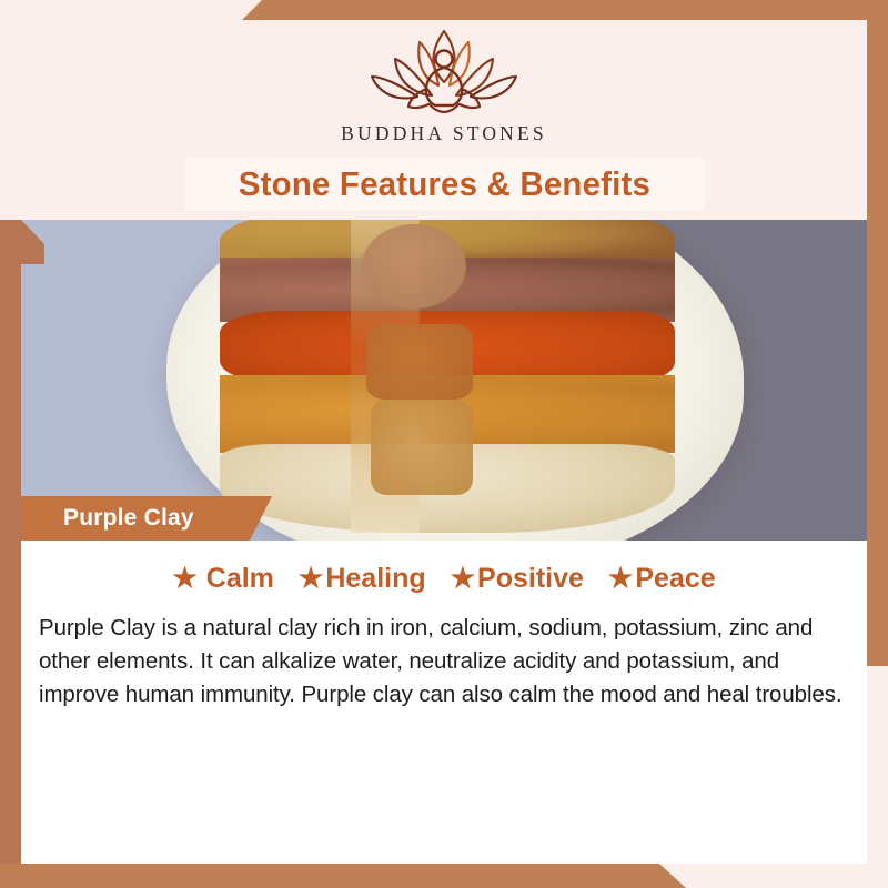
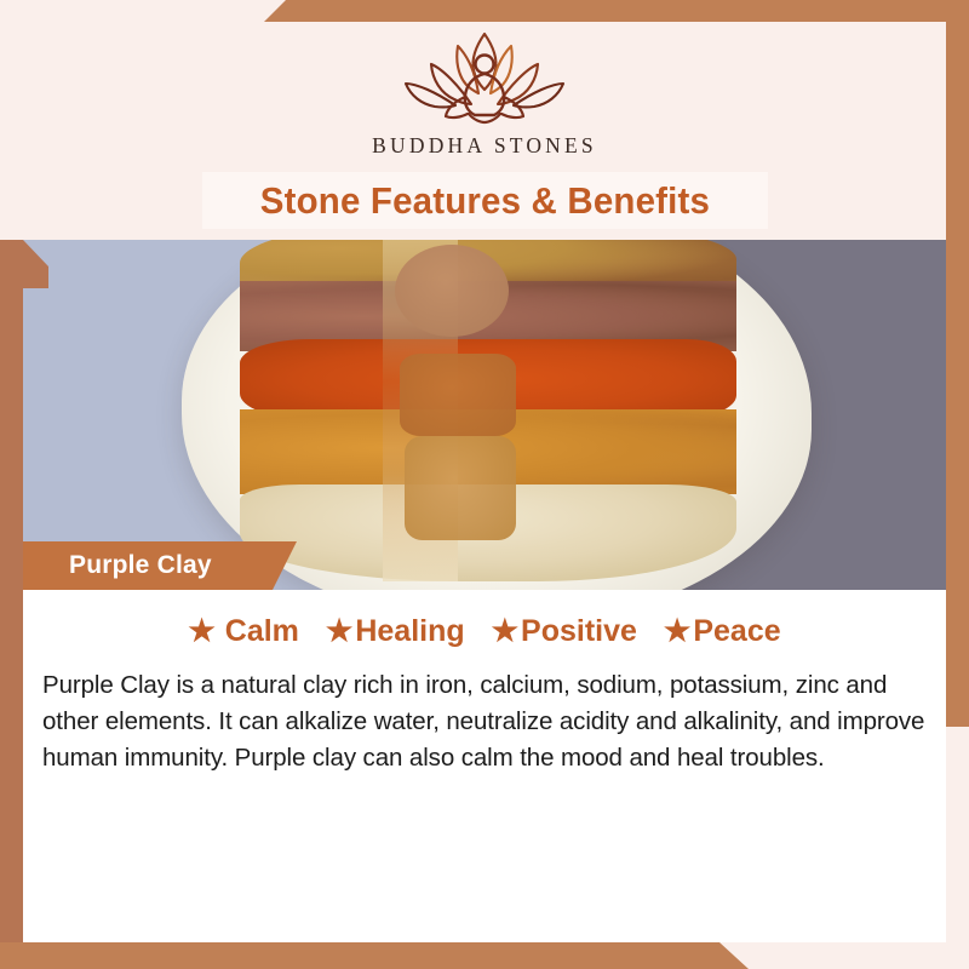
  BUDDHA STONES
  Stone Features & Benefits
  Purple Clay
  ★
  Calm
  ★
  Healing
  ★
  Positive
  ★
  Peace
- Purple Clay is a natural clay rich in iron, calcium, sodium, potassium, zinc and other elements. It can alkalize water, neutralize acidity and potassium, and improve human immunity. Purple clay can also calm the mood and heal troubles.
+ Purple Clay is a natural clay rich in iron, calcium, sodium, potassium, zinc and other elements. It can alkalize water, neutralize acidity and alkalinity, and improve human immunity. Purple clay can also calm the mood and heal troubles.
